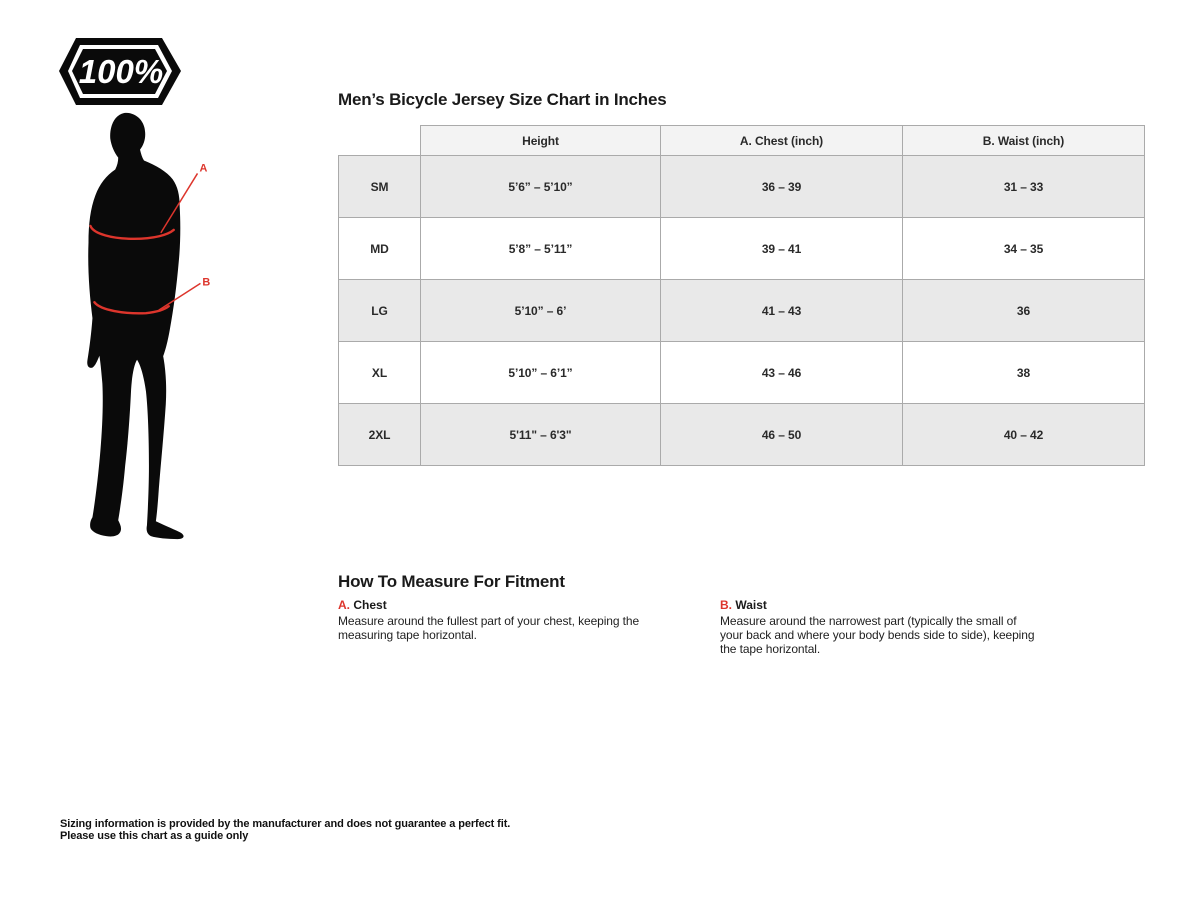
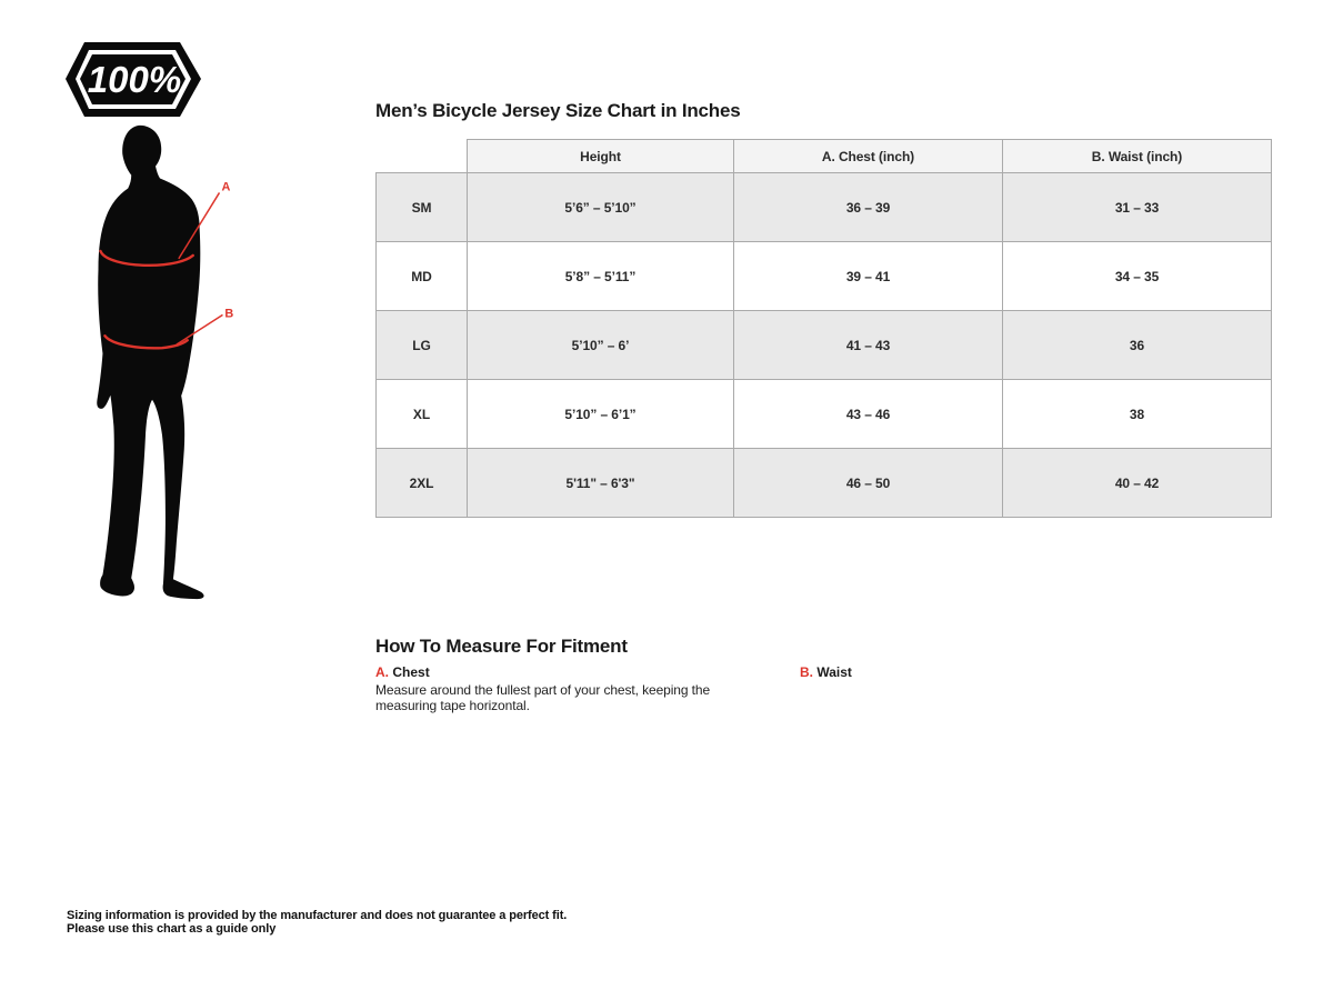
  100%
  A
  B
  Men’s Bicycle Jersey Size Chart in Inches
  	Height	A. Chest (inch)	B. Waist (inch)
  SM	5’6” – 5’10”	36 – 39	31 – 33
  MD	5’8” – 5’11”	39 – 41	34 – 35
  LG	5’10” – 6’	41 – 43	36
  XL	5’10” – 6’1”	43 – 46	38
  2XL	5'11" – 6'3"	46 – 50	40 – 42
  How To Measure For Fitment
  A. Chest
  Measure around the fullest part of your chest, keeping the
  measuring tape horizontal.
  B. Waist
- Measure around the narrowest part (typically the small of
- your back and where your body bends side to side), keeping
- the tape horizontal.
  Sizing information is provided by the manufacturer and does not guarantee a perfect fit.
  Please use this chart as a guide only
